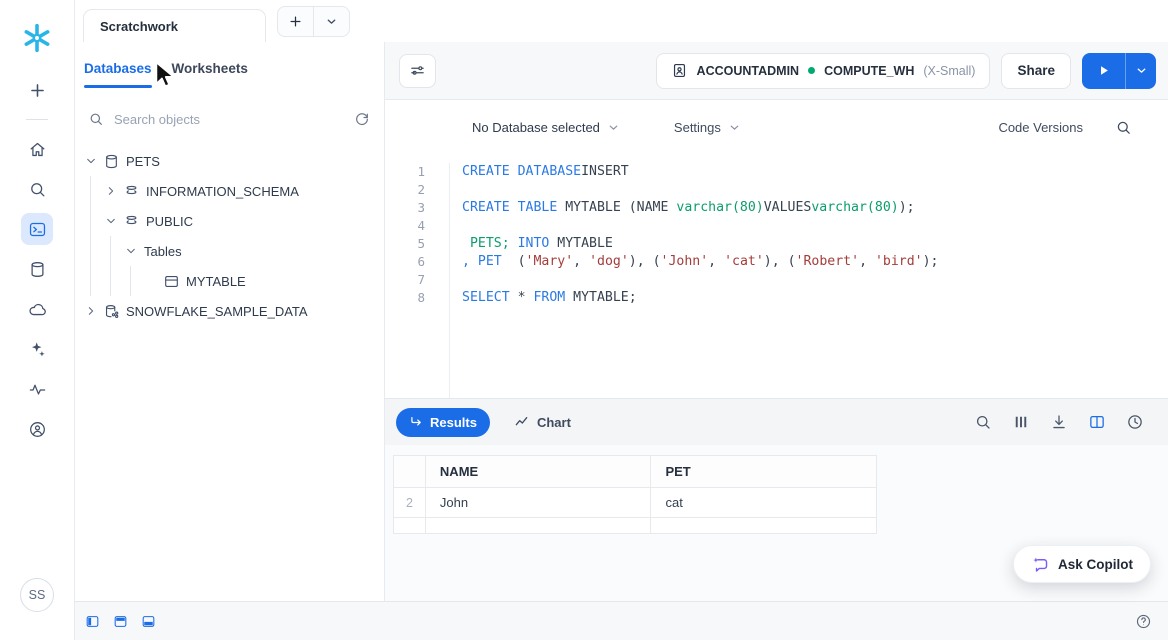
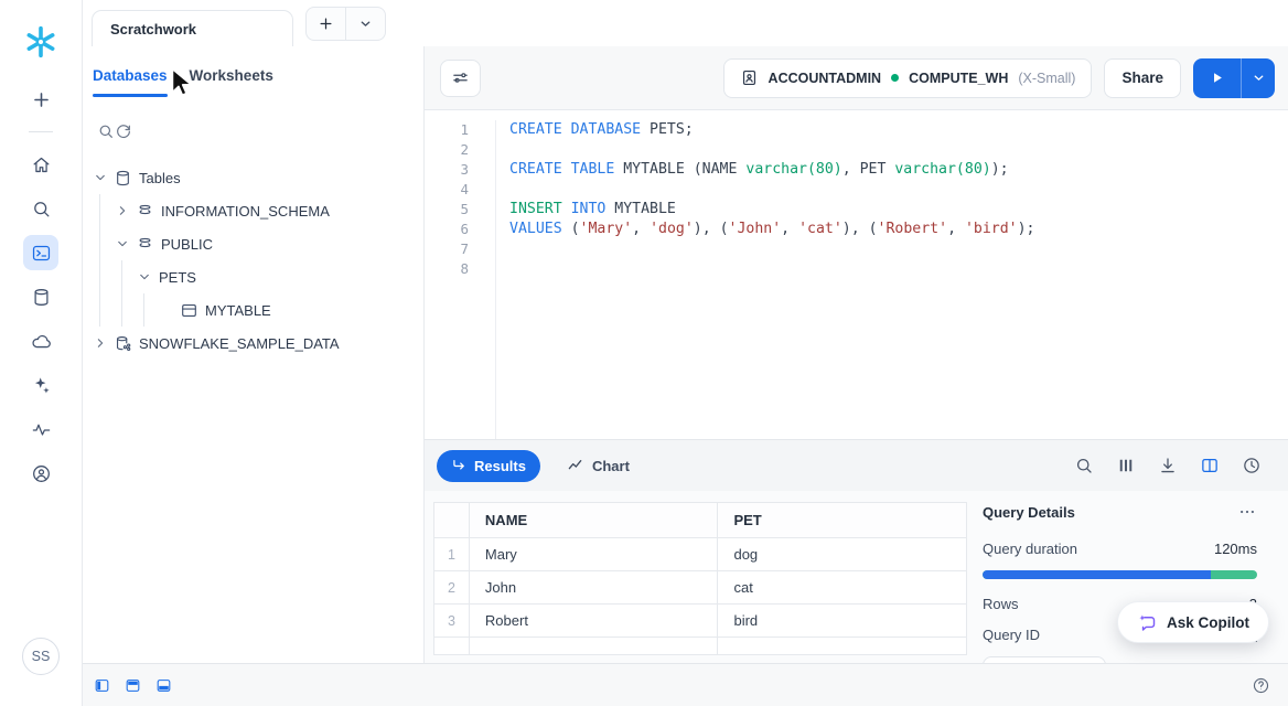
  SS
  Scratchwork
  Databases
  Worksheets
- Search objects
- PETS
+ Tables
  INFORMATION_SCHEMA
  PUBLIC
- Tables
+ PETS
  MYTABLE
  SNOWFLAKE_SAMPLE_DATA
  ACCOUNTADMIN
  COMPUTE_WH
  (X-Small)
  Share
- No Database selected
- Settings
- Code Versions
  1
  2
  3
  4
  5
  6
  7
  8
- CREATE DATABASEINSERT
+ CREATE DATABASE PETS;
- CREATE TABLE MYTABLE (NAME varchar(80)VALUESvarchar(80));
+ CREATE TABLE MYTABLE (NAME varchar(80), PET varchar(80));
- PETS; INTO MYTABLE
+ INSERT INTO MYTABLE
- , PET ('Mary', 'dog'), ('John', 'cat'), ('Robert', 'bird');
+ VALUES ('Mary', 'dog'), ('John', 'cat'), ('Robert', 'bird');
- SELECT * FROM MYTABLE;
  Results
  Chart
  	NAME	PET
+ 1	Mary	dog
  2	John	cat
+ 3	Robert	bird
+ Query Details
+ Query duration
+ 120ms
+ Rows
+ Query ID
  Ask Copilot
